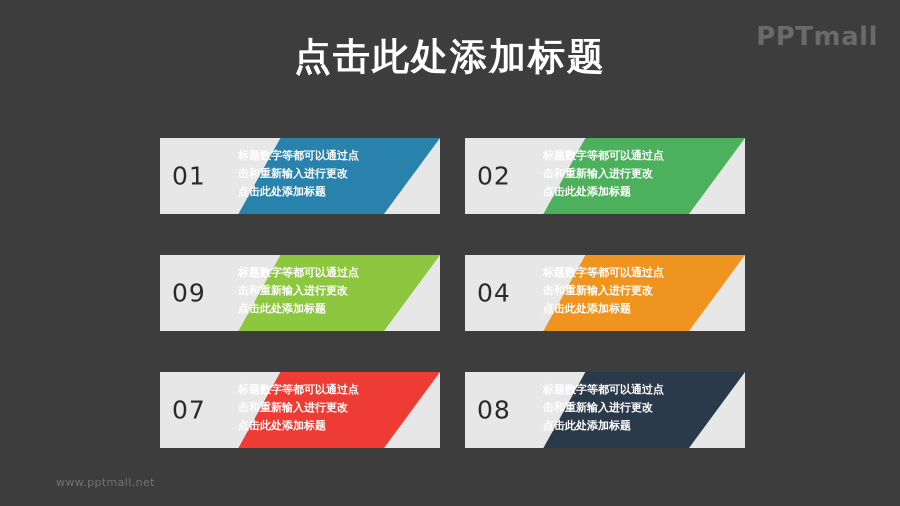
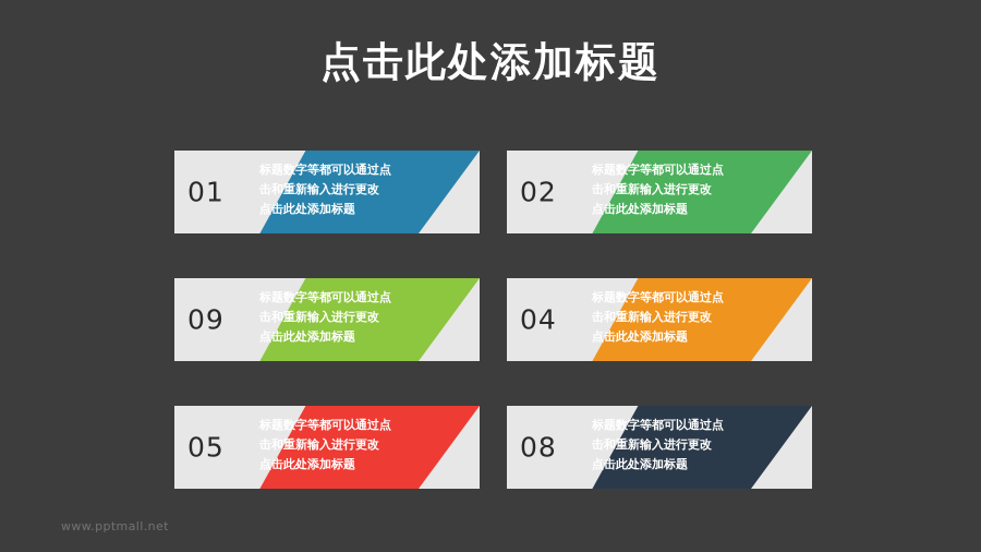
- PPTmall
  点击此处添加标题
  01
  标题数字等都可以通过点
  击和重新输入进行更改
  点击此处添加标题
  02
  标题数字等都可以通过点
  击和重新输入进行更改
  点击此处添加标题
  09
  标题数字等都可以通过点
  击和重新输入进行更改
  点击此处添加标题
  04
  标题数字等都可以通过点
  击和重新输入进行更改
  点击此处添加标题
- 07
+ 05
  标题数字等都可以通过点
  击和重新输入进行更改
  点击此处添加标题
  08
  标题数字等都可以通过点
  击和重新输入进行更改
  点击此处添加标题
  www.pptmall.net
